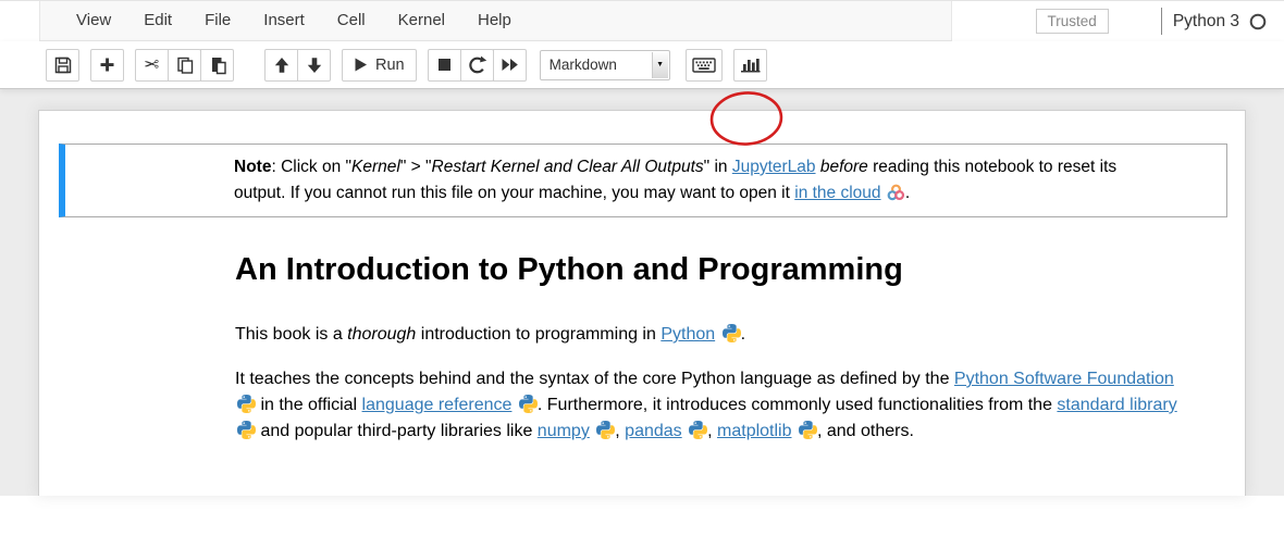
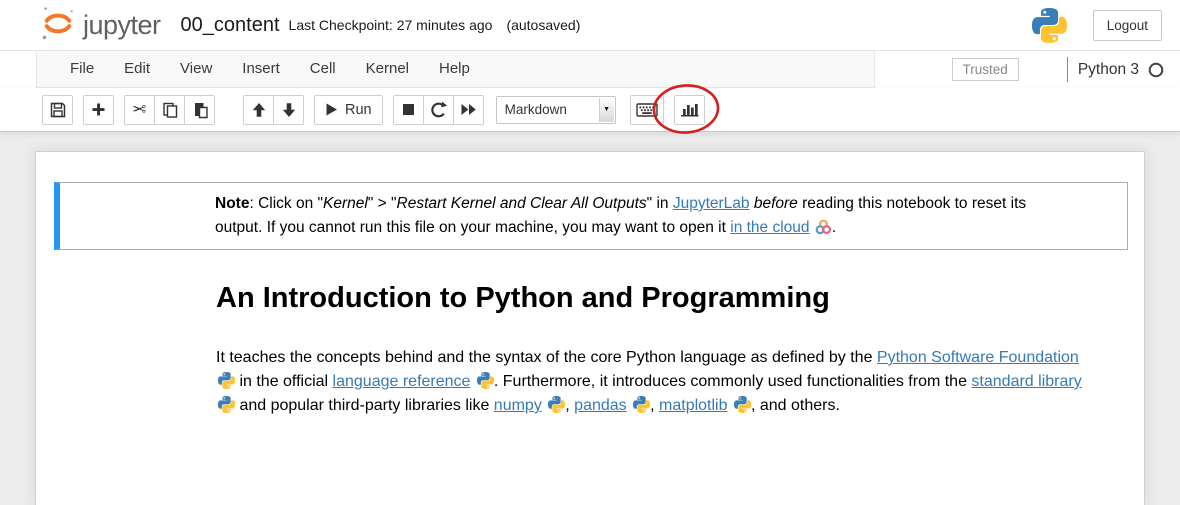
+ jupyter
+ 00_content
+ Last Checkpoint: 27 minutes ago
+ (autosaved)
+ Logout
- View
+ File
  Edit
- File
+ View
  Insert
  Cell
  Kernel
  Help
  Trusted
  Python 3
  Run
  Markdown
  Note: Click on "Kernel" > "Restart Kernel and Clear All Outputs" in JupyterLab before reading this notebook to reset its
  output. If you cannot run this file on your machine, you may want to open it in the cloud .
  An Introduction to Python and Programming
- This book is a thorough introduction to programming in Python .
  It teaches the concepts behind and the syntax of the core Python language as defined by the Python Software Foundation
  in the official language reference . Furthermore, it introduces commonly used functionalities from the standard library
  and popular third-party libraries like numpy , pandas , matplotlib , and others.
